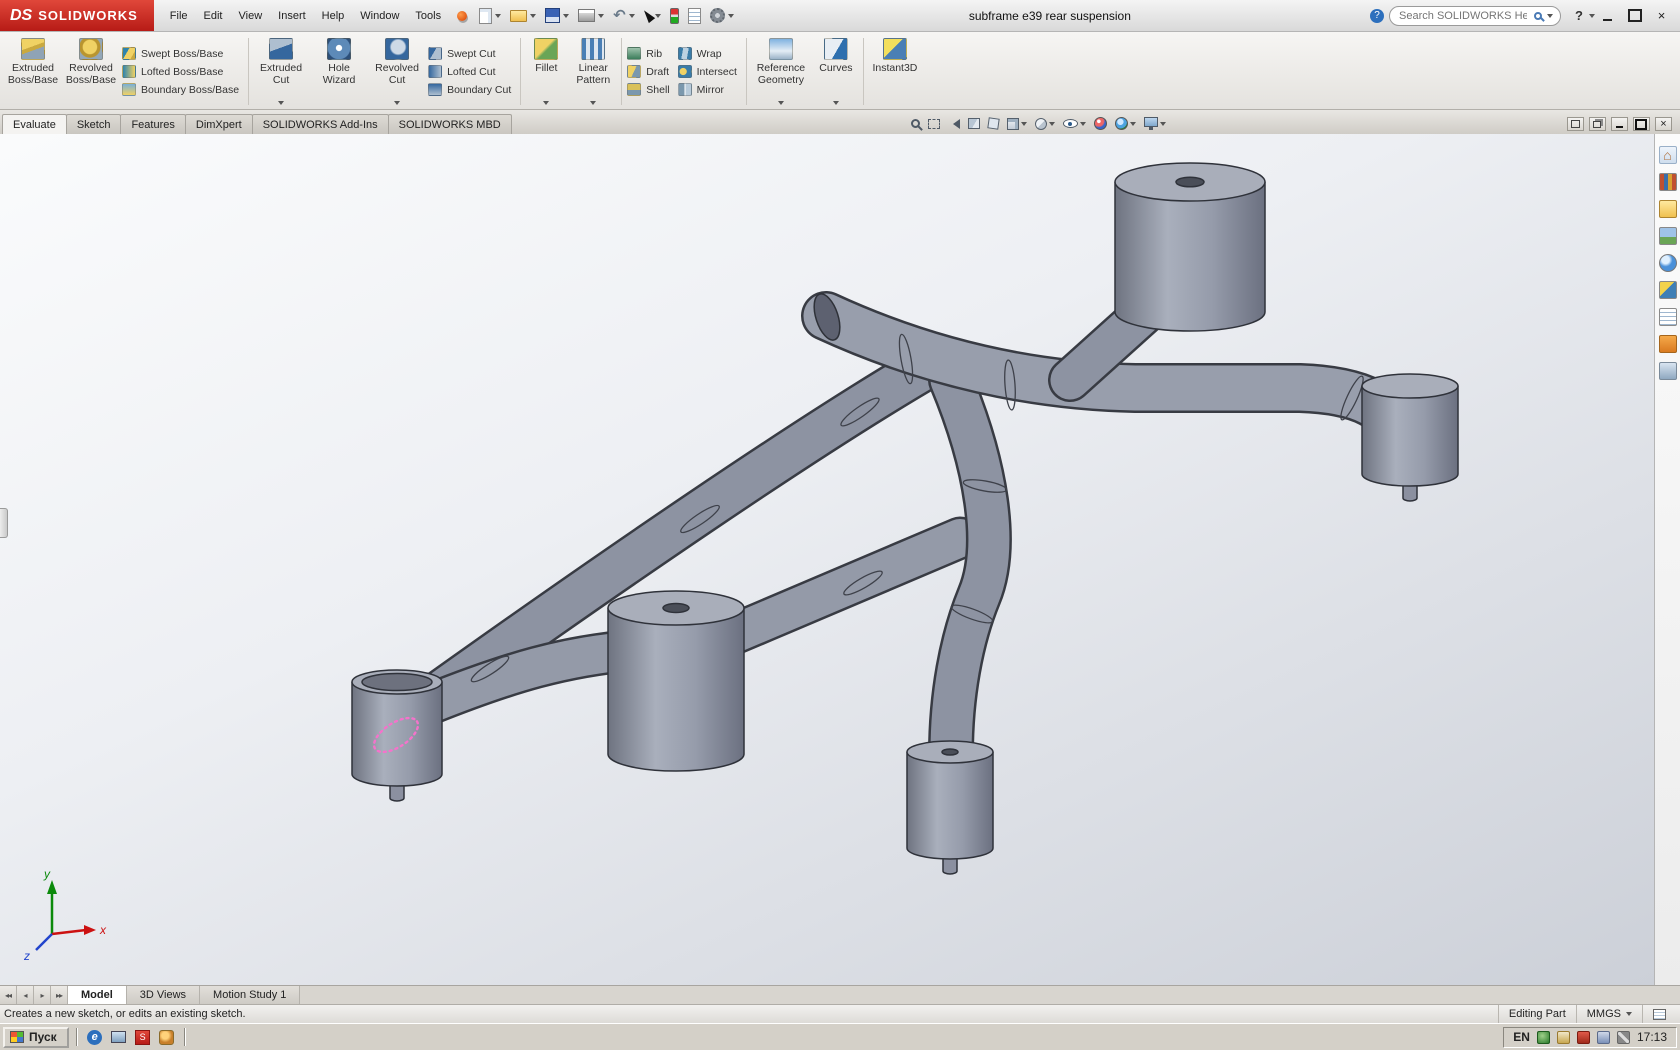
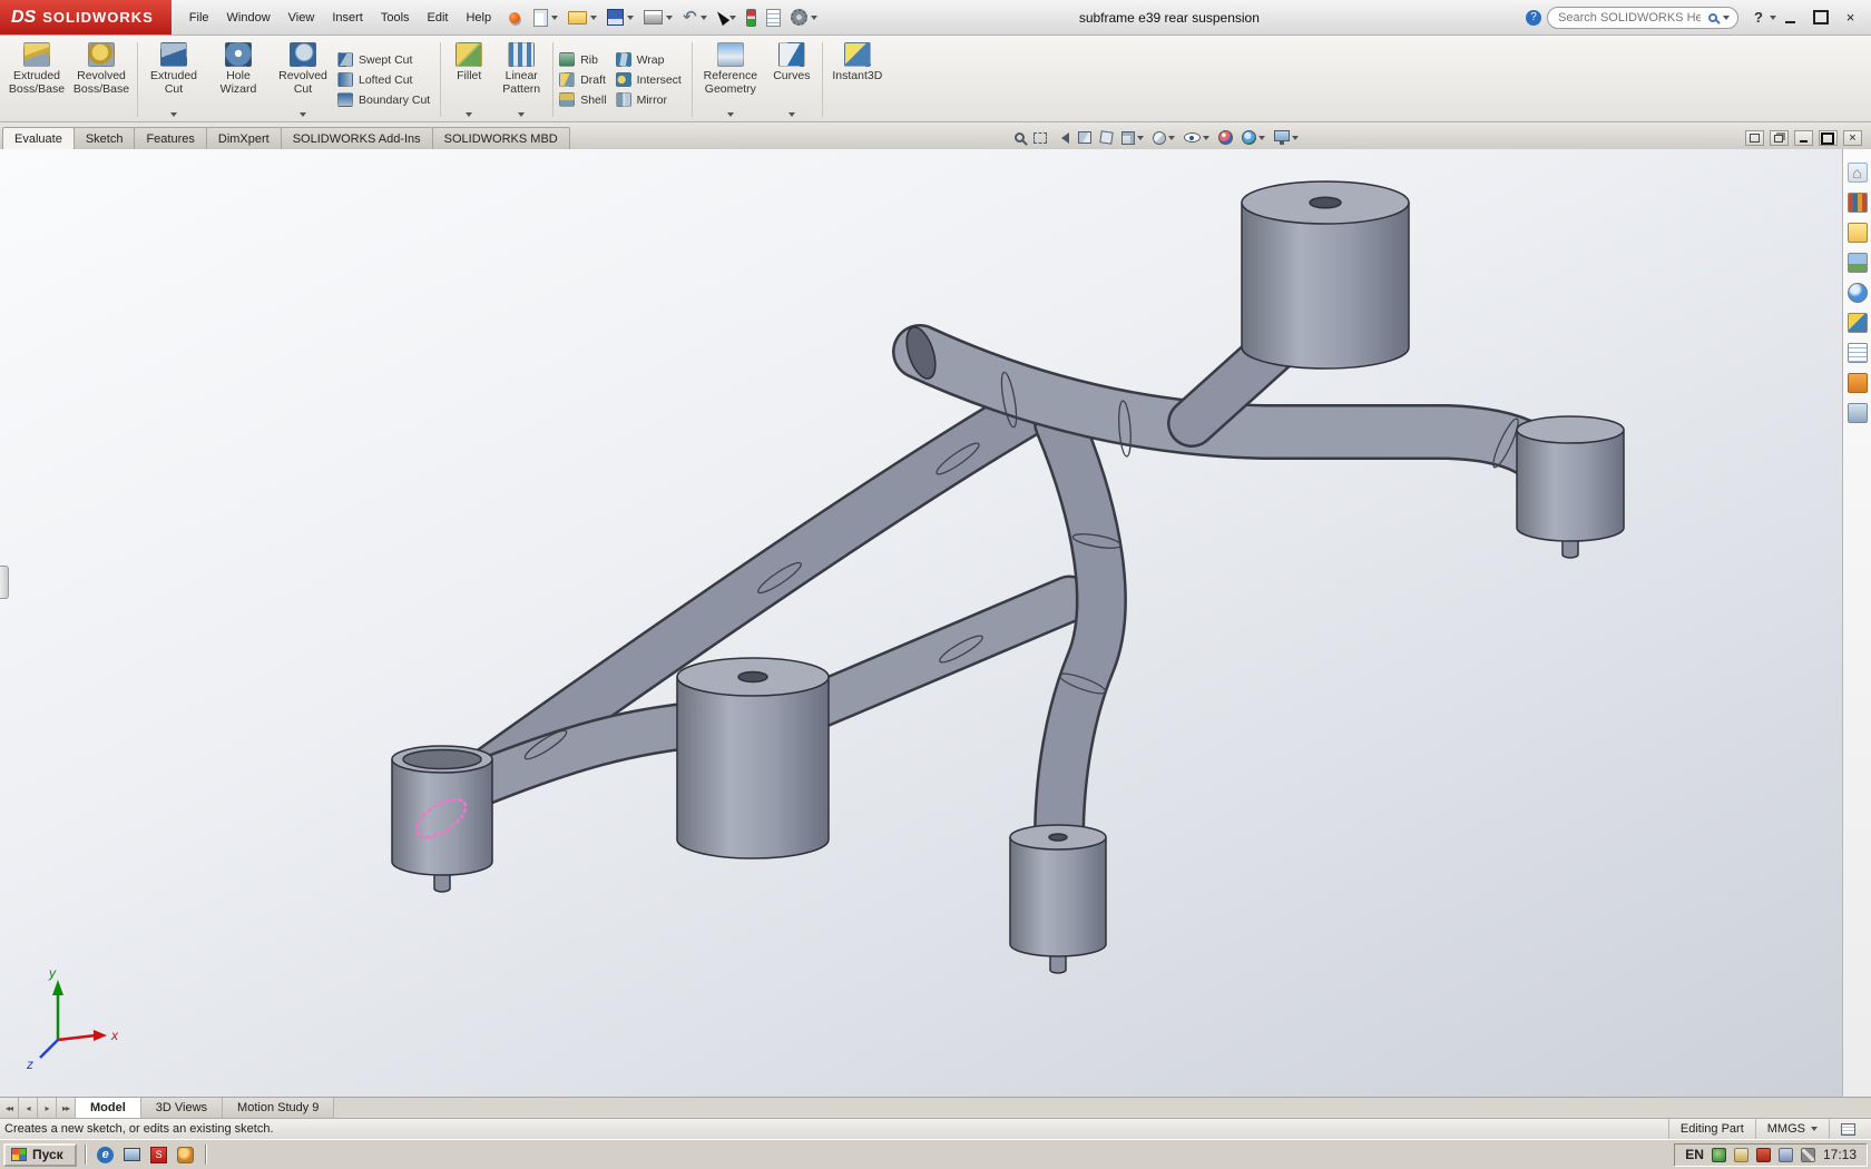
  DS
  SOLIDWORKS
  File
- Edit
+ Window
  View
  Insert
- Help
+ Tools
- Window
+ Edit
- Tools
+ Help
  ↶
  subframe e39 rear suspension
  ?
  Search SOLIDWORKS He
  ?
  ×
  Extruded Boss/Base
  Revolved Boss/Base
- Swept Boss/Base
- Lofted Boss/Base
- Boundary Boss/Base
  Extruded Cut
  Hole Wizard
  Revolved Cut
  Swept Cut
  Lofted Cut
  Boundary Cut
  Fillet
  Linear Pattern
  Rib
  Draft
  Shell
  Wrap
  Intersect
  Mirror
  Reference Geometry
  Curves
  Instant3D
  Evaluate
  Sketch
  Features
  DimXpert
  SOLIDWORKS Add-Ins
  SOLIDWORKS MBD
  ×
  x
  y
  z
  ⌂
  ◂◂
  ◂
  ▸
  ▸▸
  Model
  3D Views
- Motion Study 1
+ Motion Study 9
  Creates a new sketch, or edits an existing sketch.
  Editing Part
  MMGS
  Пуск
  e
  S
  EN
  17:13
